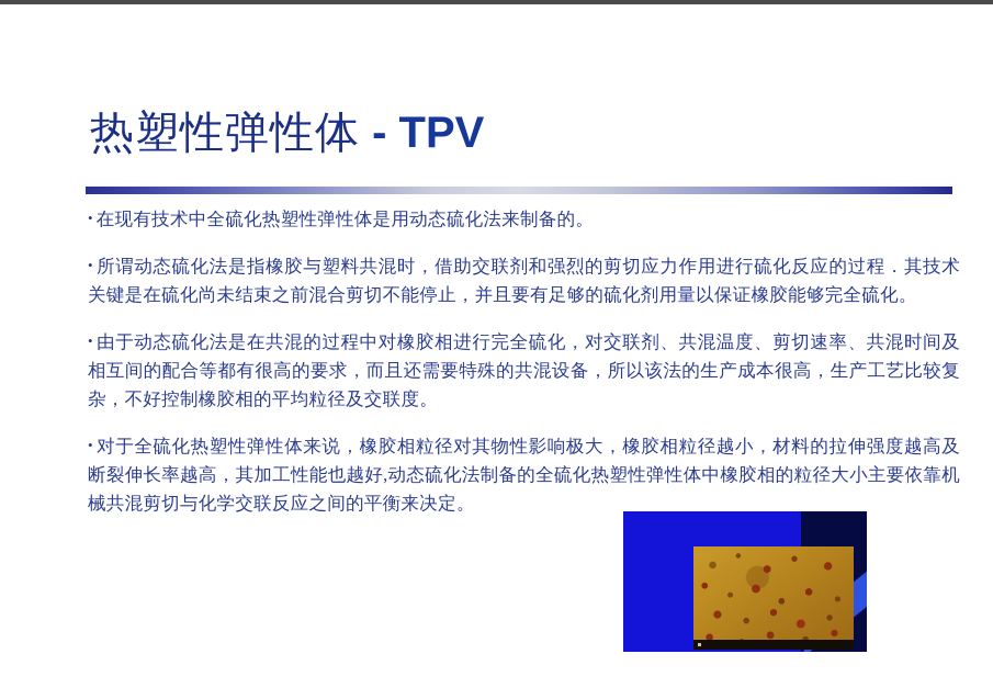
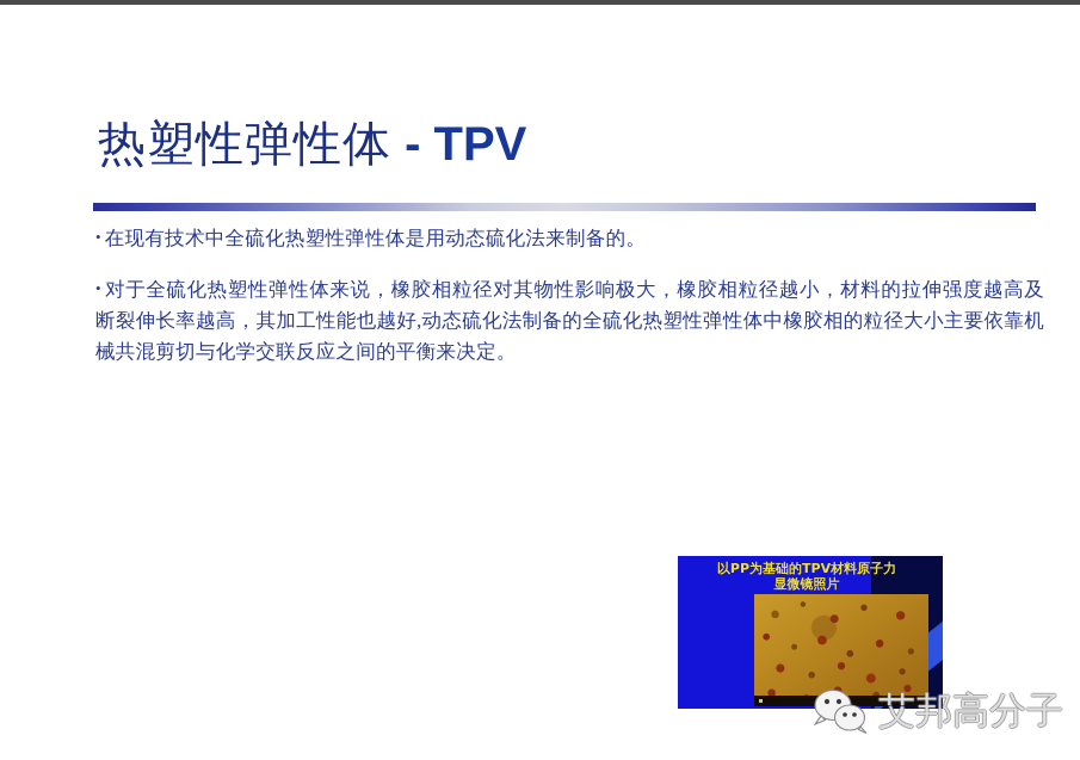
  热塑性弹性体 - TPV
  • 在现有技术中全硫化热塑性弹性体是用动态硫化法来制备的。
- • 所谓动态硫化法是指橡胶与塑料共混时，借助交联剂和强烈的剪切应力作用进行硫化反应的过程．其技术关键是在硫化尚未结束之前混合剪切不能停止，并且要有足够的硫化剂用量以保证橡胶能够完全硫化。
- • 由于动态硫化法是在共混的过程中对橡胶相进行完全硫化，对交联剂、共混温度、剪切速率、共混时间及相互间的配合等都有很高的要求，而且还需要特殊的共混设备，所以该法的生产成本很高，生产工艺比较复杂，不好控制橡胶相的平均粒径及交联度。
  • 对于全硫化热塑性弹性体来说，橡胶相粒径对其物性影响极大，橡胶相粒径越小，材料的拉伸强度越高及断裂伸长率越高，其加工性能也越好,动态硫化法制备的全硫化热塑性弹性体中橡胶相的粒径大小主要依靠机械共混剪切与化学交联反应之间的平衡来决定。
+ 以PP为基础的TPV材料原子力
+ 显微镜照片
+ 艾邦高分子
